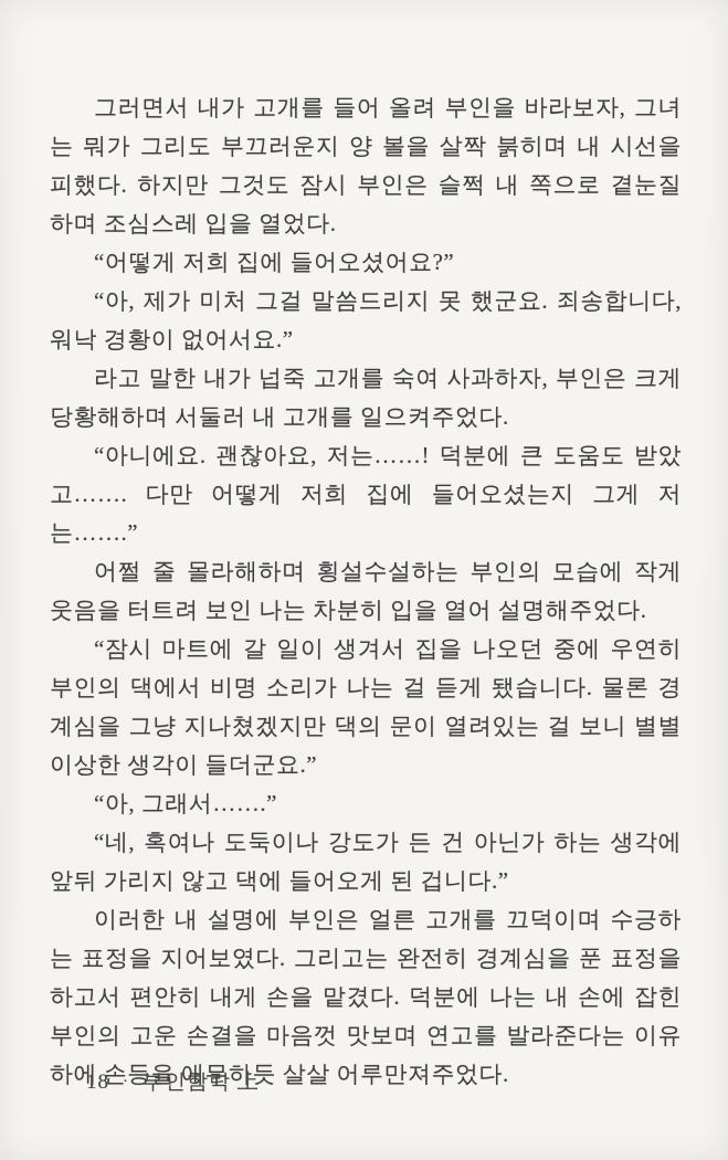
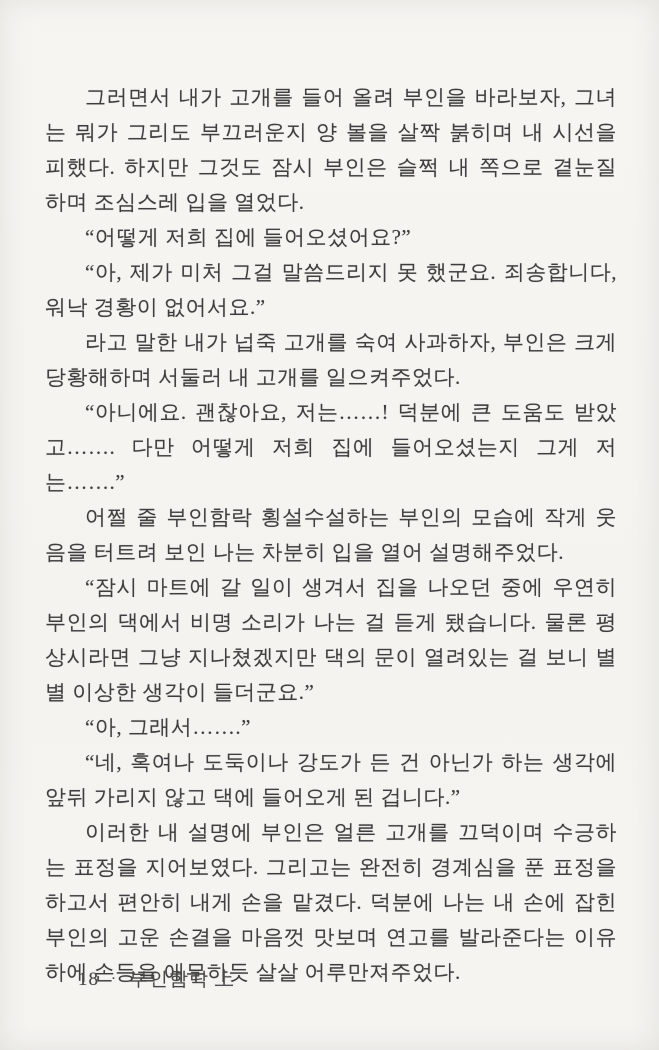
  그러면서 내가 고개를 들어 올려 부인을 바라보자, 그녀는 뭐가 그리도 부끄러운지 양 볼을 살짝 붉히며 내 시선을 피했다. 하지만 그것도 잠시 부인은 슬쩍 내 쪽으로 곁눈질 하며 조심스레 입을 열었다.
  “어떻게 저희 집에 들어오셨어요?”
  “아, 제가 미처 그걸 말씀드리지 못 했군요. 죄송합니다, 워낙 경황이 없어서요.”
  라고 말한 내가 넙죽 고개를 숙여 사과하자, 부인은 크게 당황해하며 서둘러 내 고개를 일으켜주었다.
  “아니에요. 괜찮아요, 저는……! 덕분에 큰 도움도 받았고……. 다만 어떻게 저희 집에 들어오셨는지 그게 저는…….”
- 어쩔 줄 몰라해하며 횡설수설하는 부인의 모습에 작게 웃음을 터트려 보인 나는 차분히 입을 열어 설명해주었다.
+ 어쩔 줄 부인함락 횡설수설하는 부인의 모습에 작게 웃음을 터트려 보인 나는 차분히 입을 열어 설명해주었다.
- “잠시 마트에 갈 일이 생겨서 집을 나오던 중에 우연히 부인의 댁에서 비명 소리가 나는 걸 듣게 됐습니다. 물론 경계심을 그냥 지나쳤겠지만 댁의 문이 열려있는 걸 보니 별별 이상한 생각이 들더군요.”
+ “잠시 마트에 갈 일이 생겨서 집을 나오던 중에 우연히 부인의 댁에서 비명 소리가 나는 걸 듣게 됐습니다. 물론 평상시라면 그냥 지나쳤겠지만 댁의 문이 열려있는 걸 보니 별별 이상한 생각이 들더군요.”
  “아, 그래서…….”
  “네, 혹여나 도둑이나 강도가 든 건 아닌가 하는 생각에 앞뒤 가리지 않고 댁에 들어오게 된 겁니다.”
  이러한 내 설명에 부인은 얼른 고개를 끄덕이며 수긍하는 표정을 지어보였다. 그리고는 완전히 경계심을 푼 표정을 하고서 편안히 내게 손을 맡겼다. 덕분에 나는 내 손에 잡힌 부인의 고운 손결을 마음껏 맛보며 연고를 발라준다는 이유 하에 손등을 애무하듯 살살 어루만져주었다.
  18
  ·
  부인함락 上
